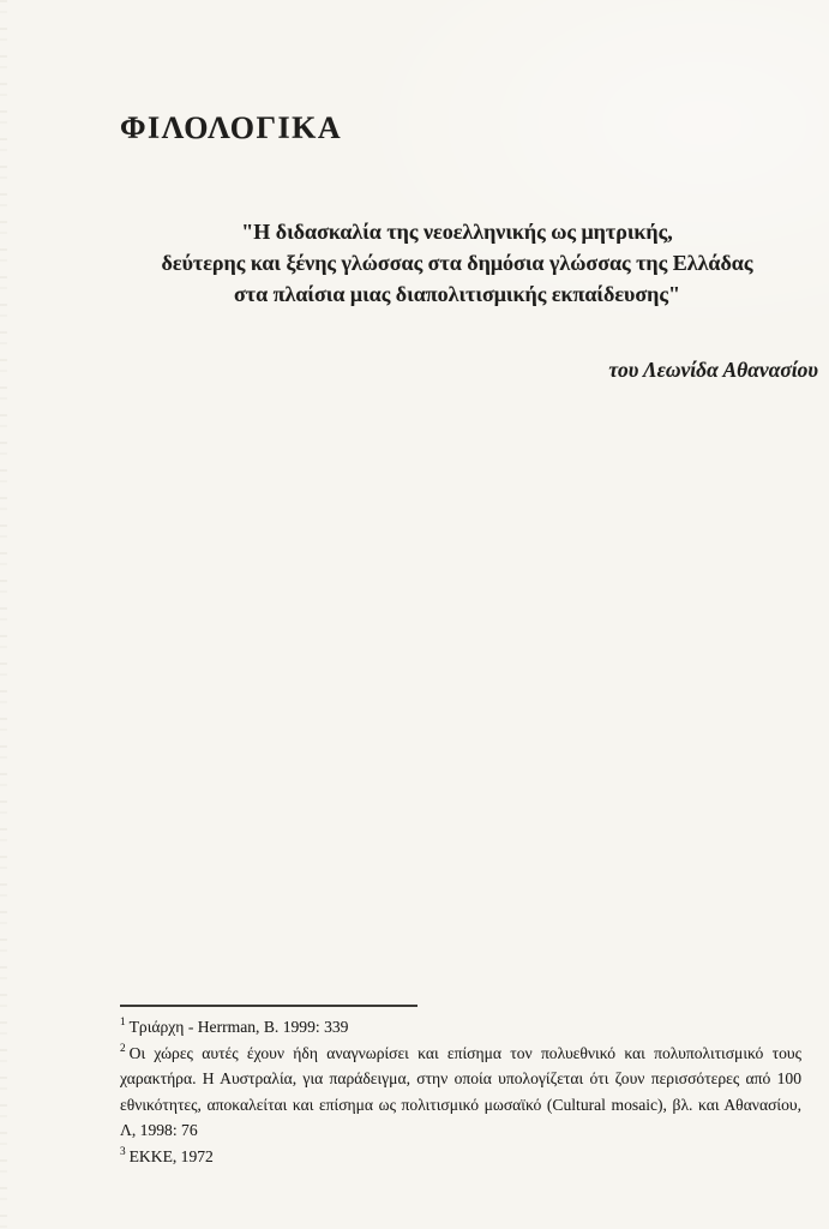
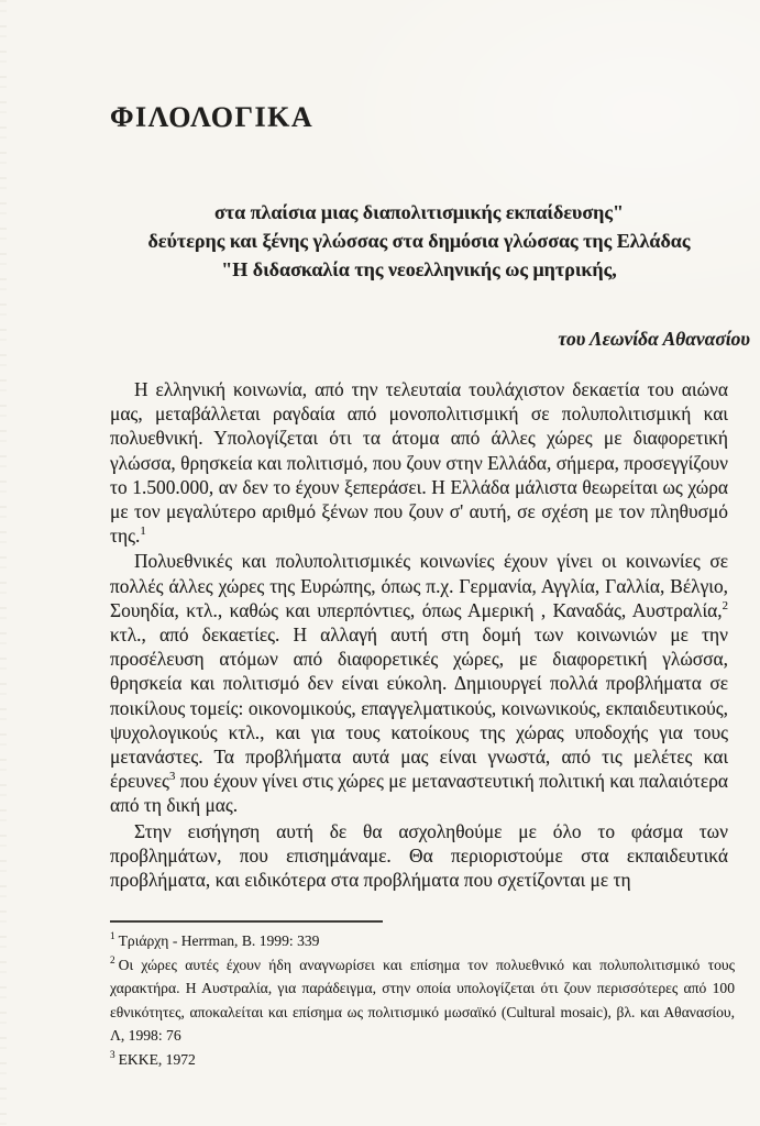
  ΦΙΛΟΛΟΓΙΚΑ
- "Η διδασκαλία της νεοελληνικής ως μητρικής,
+ στα πλαίσια μιας διαπολιτισμικής εκπαίδευσης"
  δεύτερης και ξένης γλώσσας στα δημόσια γλώσσας της Ελλάδας
- στα πλαίσια μιας διαπολιτισμικής εκπαίδευσης"
+ "Η διδασκαλία της νεοελληνικής ως μητρικής,
  του Λεωνίδα Αθανασίου
+ Η ελληνική κοινωνία, από την τελευταία τουλάχιστον δεκαετία του αιώνα μας, μεταβάλλεται ραγδαία από μονοπολιτισμική σε πολυπολιτισμική και πολυεθνική. Υπολογίζεται ότι τα άτομα από άλλες χώρες με διαφορετική γλώσσα, θρησκεία και πολιτισμό, που ζουν στην Ελλάδα, σήμερα, προσεγγίζουν το 1.500.000, αν δεν το έχουν ξεπεράσει. Η Ελλάδα μάλιστα θεωρείται ως χώρα με τον μεγαλύτερο αριθμό ξένων που ζουν σ' αυτή, σε σχέση με τον πληθυσμό της.1
+ Πολυεθνικές και πολυπολιτισμικές κοινωνίες έχουν γίνει οι κοινωνίες σε πολλές άλλες χώρες της Ευρώπης, όπως π.χ. Γερμανία, Αγγλία, Γαλλία, Βέλγιο, Σουηδία, κτλ., καθώς και υπερπόντιες, όπως Αμερική , Καναδάς, Αυστραλία,2 κτλ., από δεκαετίες. Η αλλαγή αυτή στη δομή των κοινωνιών με την προσέλευση ατόμων από διαφορετικές χώρες, με διαφορετική γλώσσα, θρησκεία και πολιτισμό δεν είναι εύκολη. Δημιουργεί πολλά προβλήματα σε ποικίλους τομείς: οικονομικούς, επαγγελματικούς, κοινωνικούς, εκπαιδευτικούς, ψυχολογικούς κτλ., και για τους κατοίκους της χώρας υποδοχής για τους μετανάστες. Τα προβλήματα αυτά μας είναι γνωστά, από τις μελέτες και έρευνες3 που έχουν γίνει στις χώρες με μεταναστευτική πολιτική και παλαιότερα από τη δική μας.
+ Στην εισήγηση αυτή δε θα ασχοληθούμε με όλο το φάσμα των προβλημάτων, που επισημάναμε. Θα περιοριστούμε στα εκπαιδευτικά προβλήματα, και ειδικότερα στα προβλήματα που σχετίζονται με τη
  1 Τριάρχη - Herrman, B. 1999: 339
  2 Οι χώρες αυτές έχουν ήδη αναγνωρίσει και επίσημα τον πολυεθνικό και πολυπολιτισμικό τους χαρακτήρα. Η Αυστραλία, για παράδειγμα, στην οποία υπολογίζεται ότι ζουν περισσότερες από 100 εθνικότητες, αποκαλείται και επίσημα ως πολιτισμικό μωσαϊκό (Cultural mosaic), βλ. και Αθανασίου, Λ, 1998: 76
  3 ΕΚΚΕ, 1972
